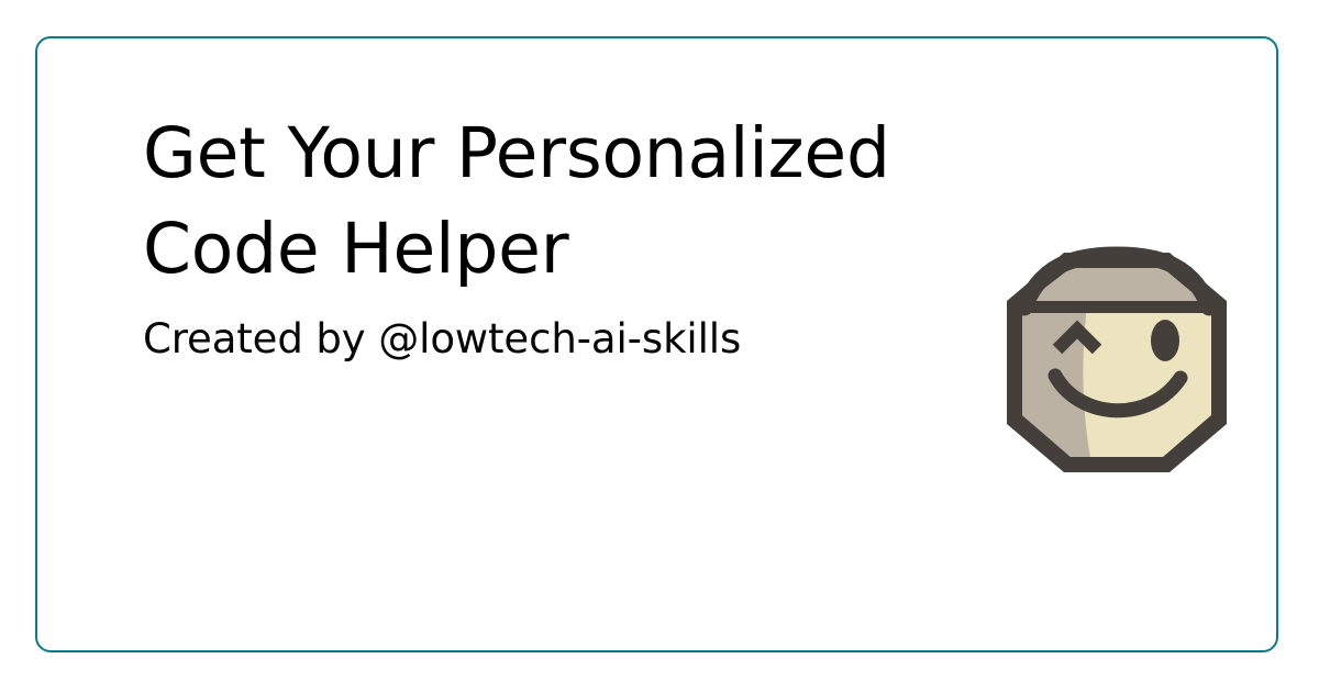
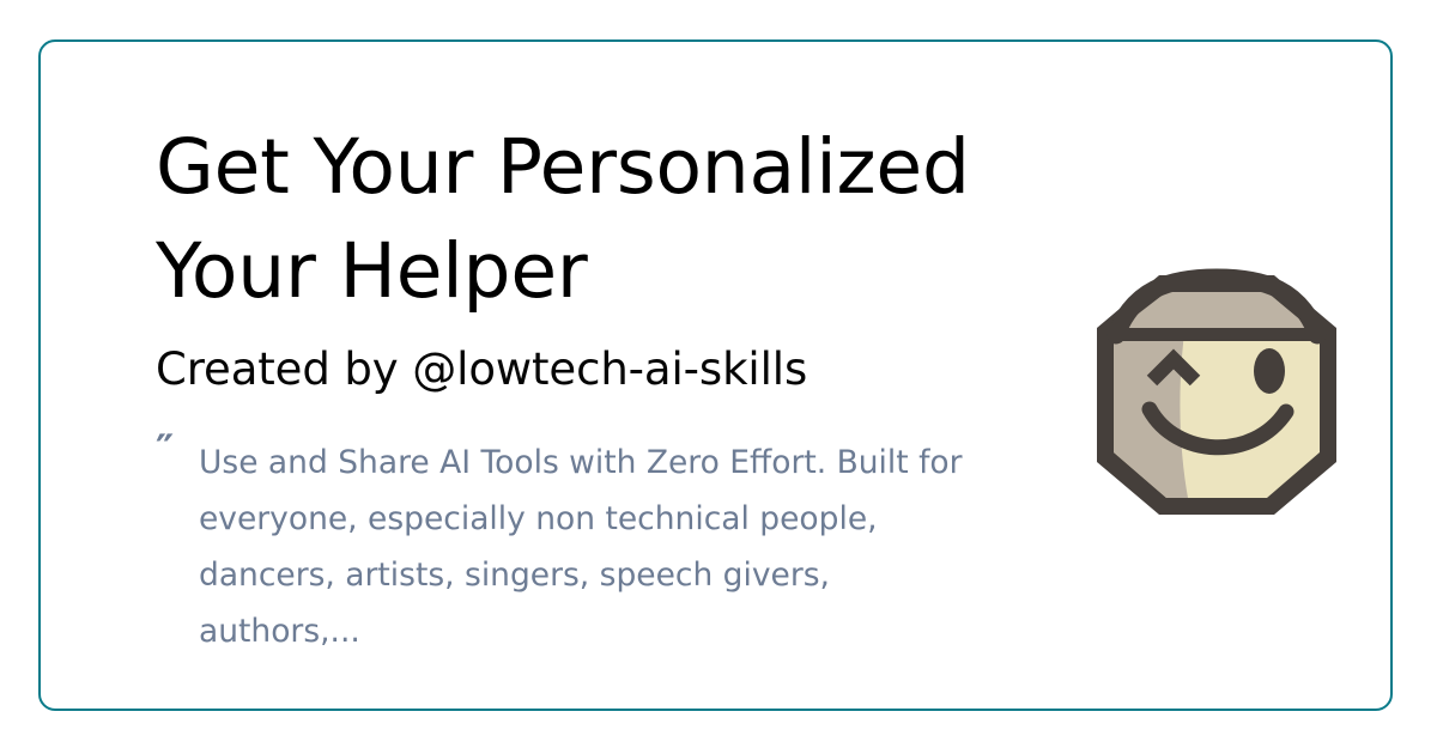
- Get Your Personalized Code Helper
+ Get Your Personalized Your Helper
  Created by @lowtech-ai-skills
+ ″
+ Use and Share AI Tools with Zero Effort. Built for everyone, especially non technical people, dancers, artists, singers, speech givers, authors,...
